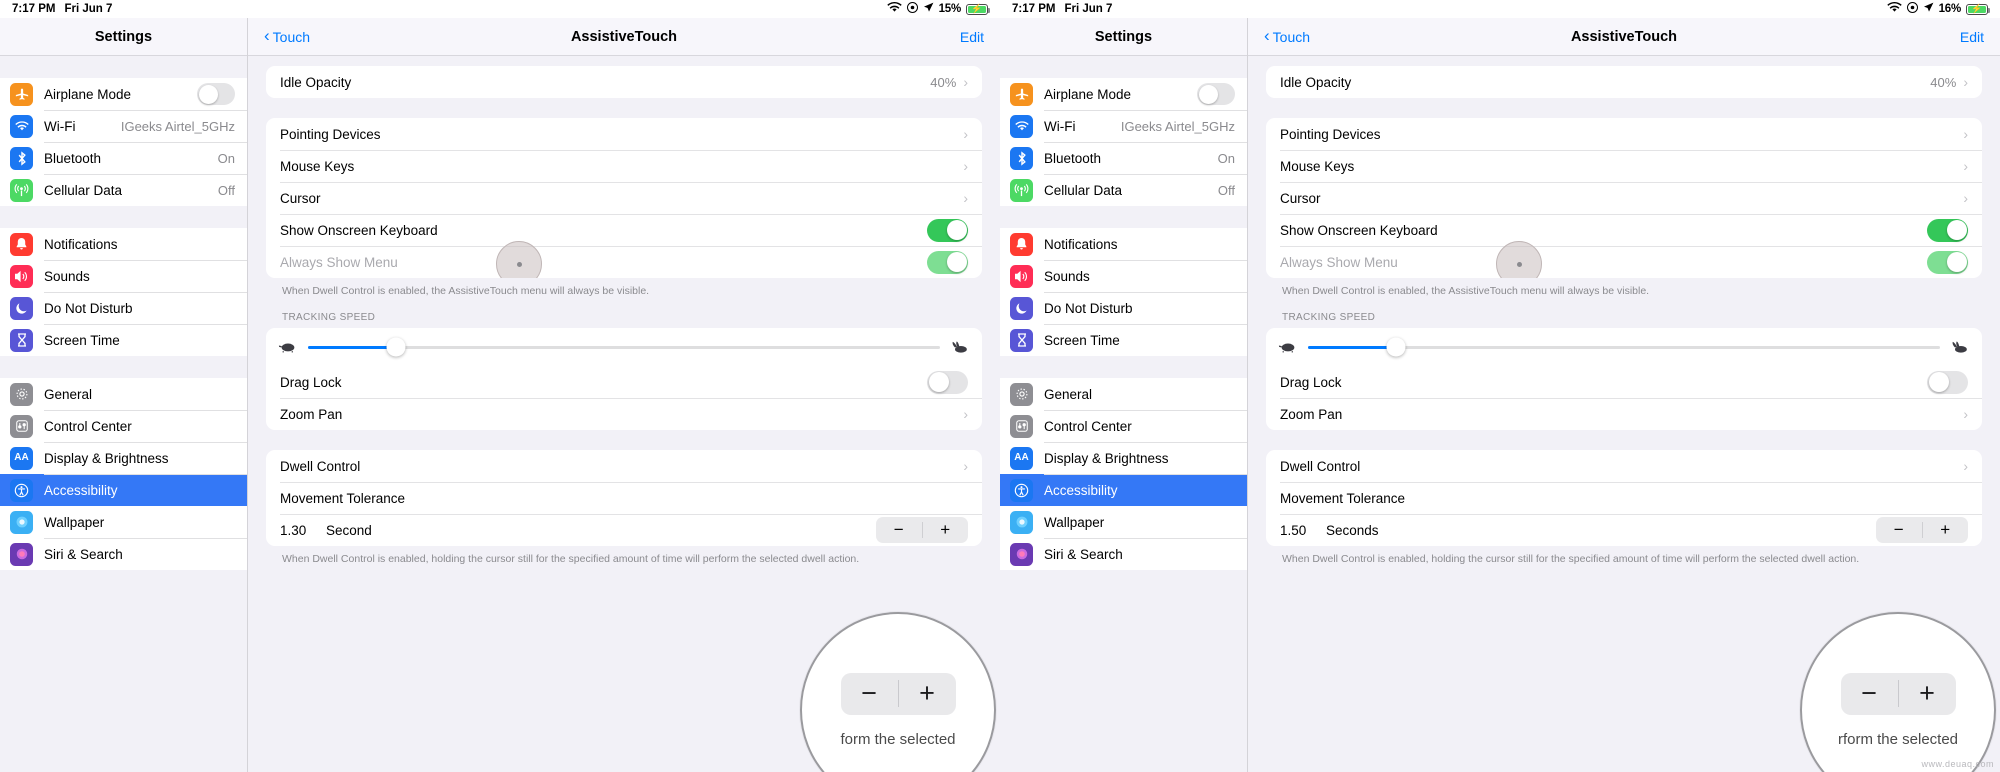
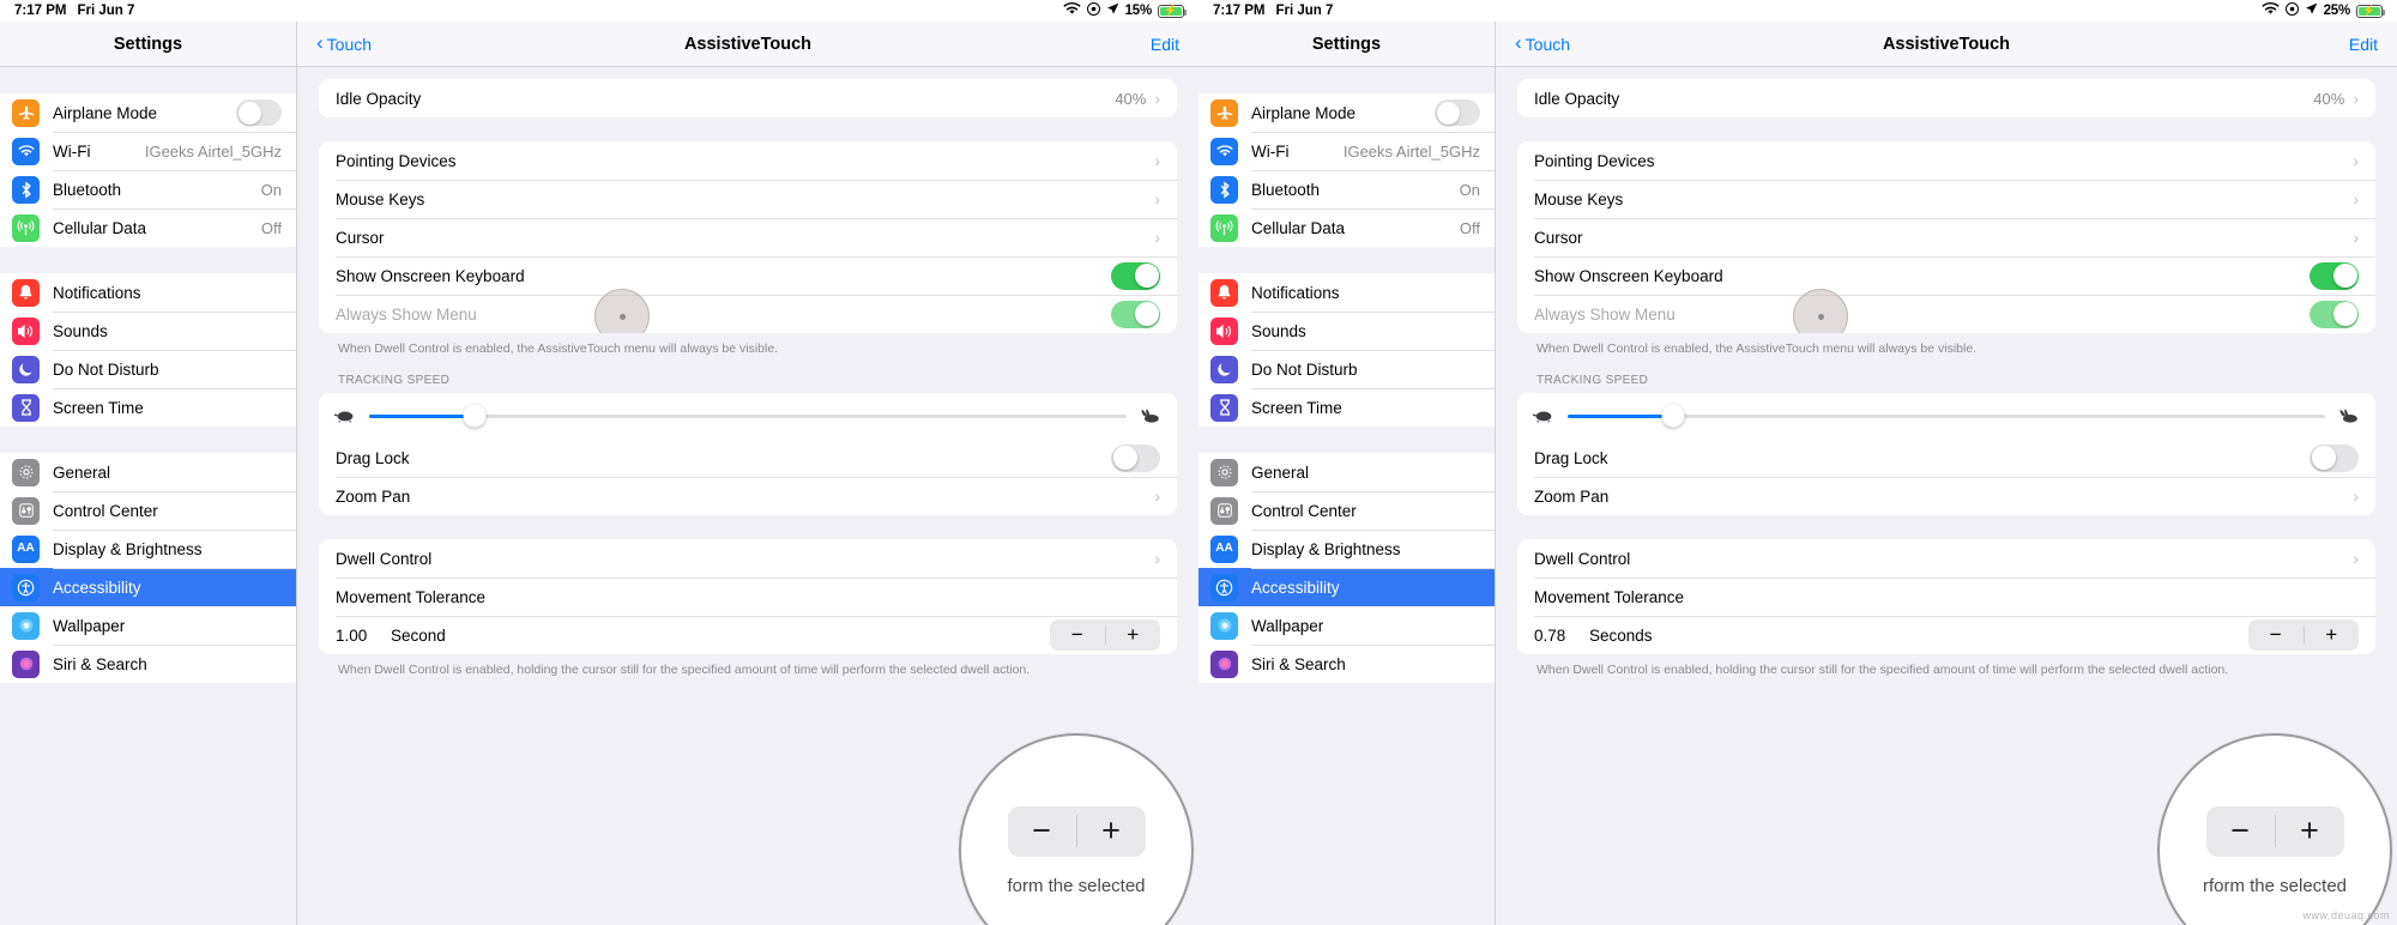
  7:17 PM
  Fri Jun 7
  15%
  ⚡
  Settings
  Airplane Mode
  Wi-Fi
  IGeeks Airtel_5GHz
  Bluetooth
  On
  Cellular Data
  Off
  Notifications
  Sounds
  Do Not Disturb
  Screen Time
  General
  Control Center
  AA
  Display & Brightness
  Accessibility
  Wallpaper
  Siri & Search
  ‹
  Touch
  AssistiveTouch
  Edit
  Idle Opacity
  40%
  ›
  Pointing Devices
  ›
  Mouse Keys
  ›
  Cursor
  ›
  Show Onscreen Keyboard
  Always Show Menu
  When Dwell Control is enabled, the AssistiveTouch menu will always be visible.
  TRACKING SPEED
  Drag Lock
  Zoom Pan
  ›
  Dwell Control
  ›
  Movement Tolerance
- 1.30
+ 1.00
  Second
  −
  +
  When Dwell Control is enabled, holding the cursor still for the specified amount of time will perform the selected dwell action.
  −
  +
  form the selected
  7:17 PM
  Fri Jun 7
- 16%
+ 25%
  ⚡
  Settings
  Airplane Mode
  Wi-Fi
  IGeeks Airtel_5GHz
  Bluetooth
  On
  Cellular Data
  Off
  Notifications
  Sounds
  Do Not Disturb
  Screen Time
  General
  Control Center
  AA
  Display & Brightness
  Accessibility
  Wallpaper
  Siri & Search
  ‹
  Touch
  AssistiveTouch
  Edit
  Idle Opacity
  40%
  ›
  Pointing Devices
  ›
  Mouse Keys
  ›
  Cursor
  ›
  Show Onscreen Keyboard
  Always Show Menu
  When Dwell Control is enabled, the AssistiveTouch menu will always be visible.
  TRACKING SPEED
  Drag Lock
  Zoom Pan
  ›
  Dwell Control
  ›
  Movement Tolerance
- 1.50
+ 0.78
  Seconds
  −
  +
  When Dwell Control is enabled, holding the cursor still for the specified amount of time will perform the selected dwell action.
  −
  +
  rform the selected
  www.deuaq.com
